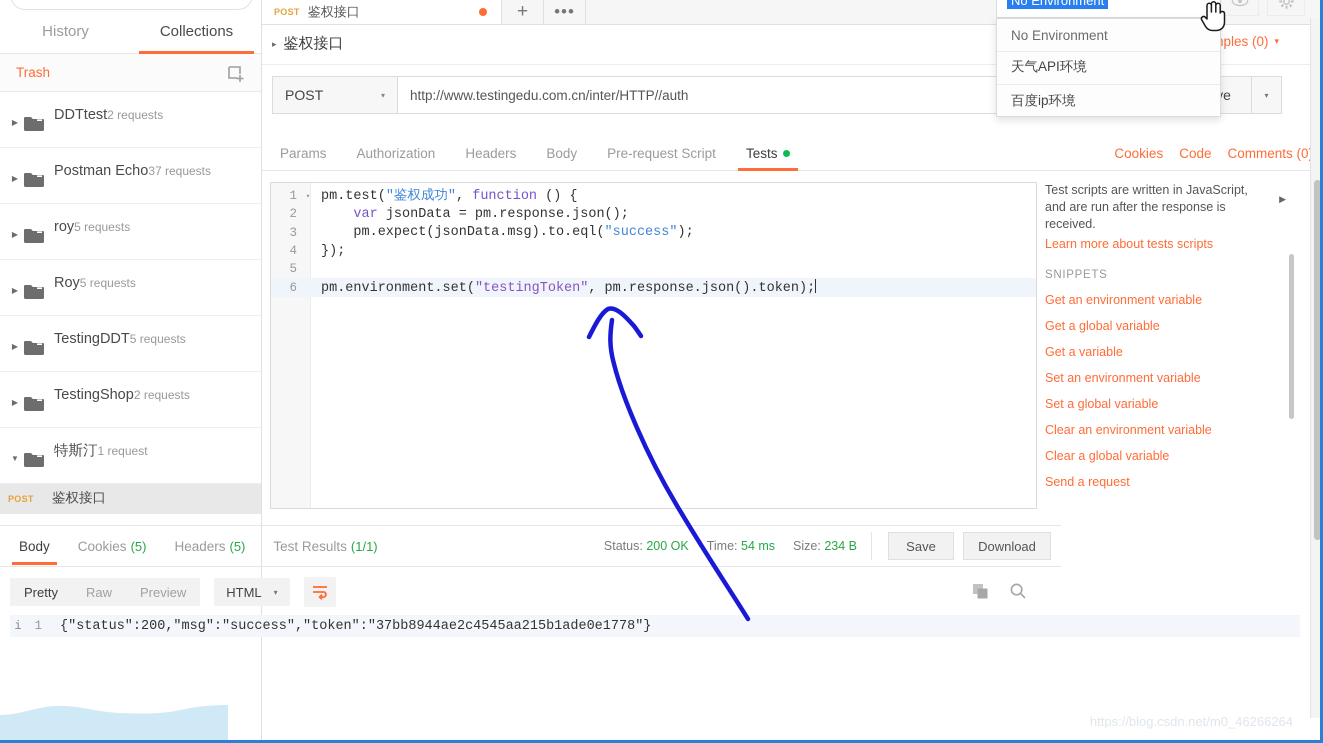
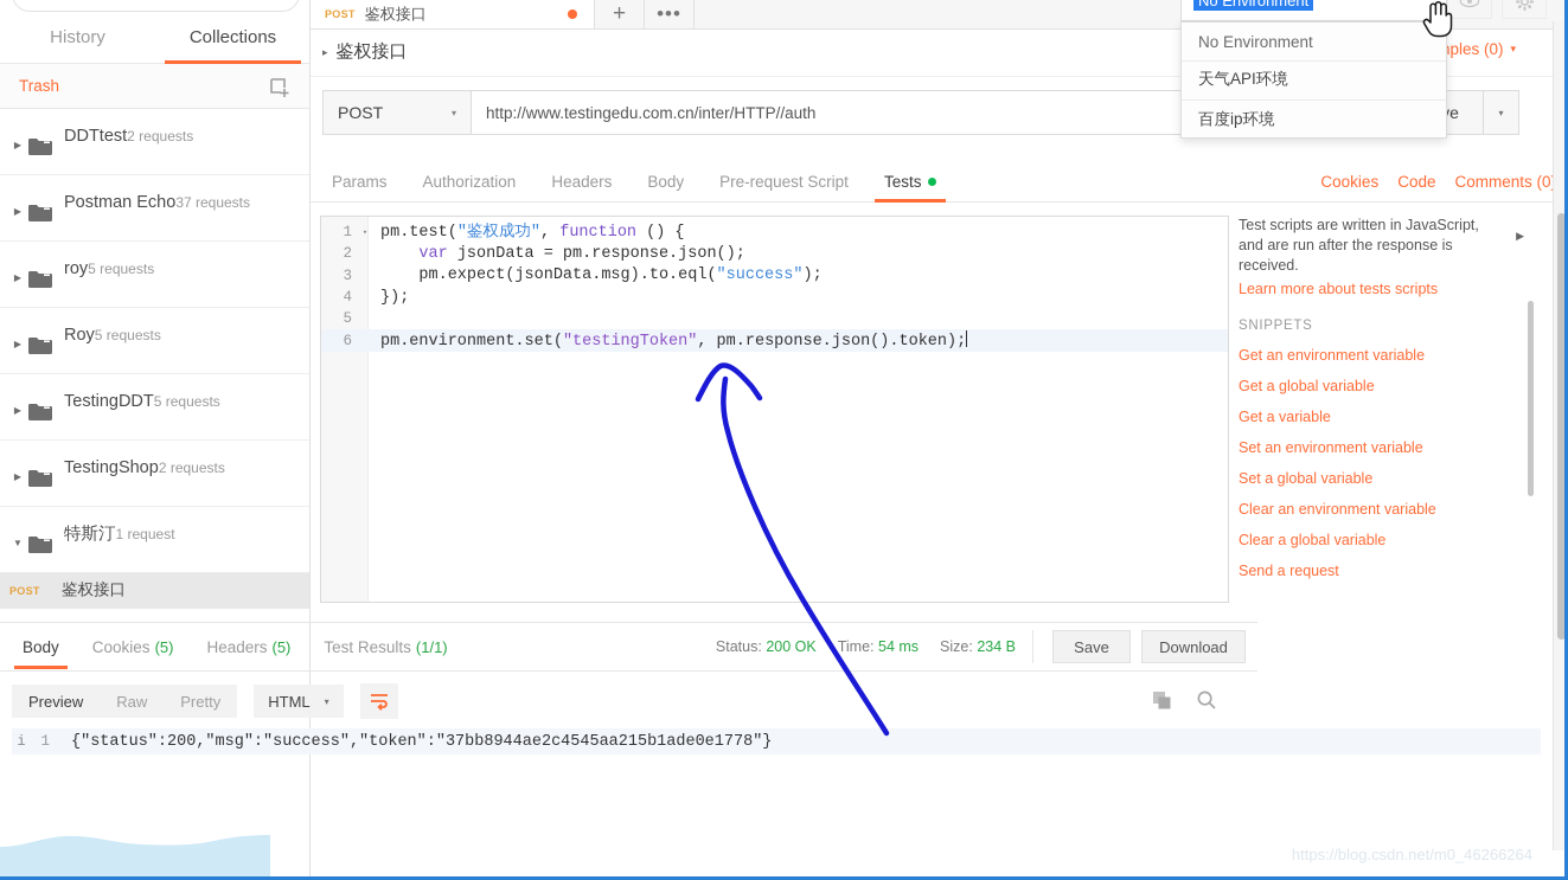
  History
  Collections
  Trash
  ▶
  DDTtest2 requests
  ▶
  Postman Echo37 requests
  ▶
  roy5 requests
  ▶
  Roy5 requests
  ▶
  TestingDDT5 requests
  ▶
  TestingShop2 requests
  ▼
  特斯汀1 request
  POST
  鉴权接口
  POST
  鉴权接口
  +
  •••
  ▸
  鉴权接口
  POST
  ▾
  http://www.testingedu.com.cn/inter/HTTP//auth
  ▾
  ▾
  Params
  Authorization
  Headers
  Body
  Pre-request Script
  Tests
  Cookies
  Code
  Comments (0
  1
  ▾
  pm.test("鉴权成功", function () {
  2
  var jsonData = pm.response.json();
  3
  pm.expect(jsonData.msg).to.eql("success");
  4
  });
  5
  6
  pm.environment.set("testingToken", pm.response.json().token);
  Test scripts are written in JavaScript, and are run after the response is received.
  Learn more about tests scripts
  SNIPPETS
  Get an environment variable
  Get a global variable
  Get a variable
  Set an environment variable
  Set a global variable
  Clear an environment variable
  Clear a global variable
  Send a request
  ▶
  Body
  Cookies
  (5)
  Headers
  (5)
  Test Results
  (1/1)
  Status: 200 OK
  Time: 54 ms
  Size: 234 B
  Save
  Download
- Pretty
+ Preview
  Raw
- Preview
+ Pretty
  HTML
  ▾
  i
  1
  {"status":200,"msg":"success","token":"37bb8944ae2c4545aa215b1ade0e1778"}
  No Environment
  No Environment
  天气API环境
  百度ip环境
  https://blog.csdn.net/m0_46266264
